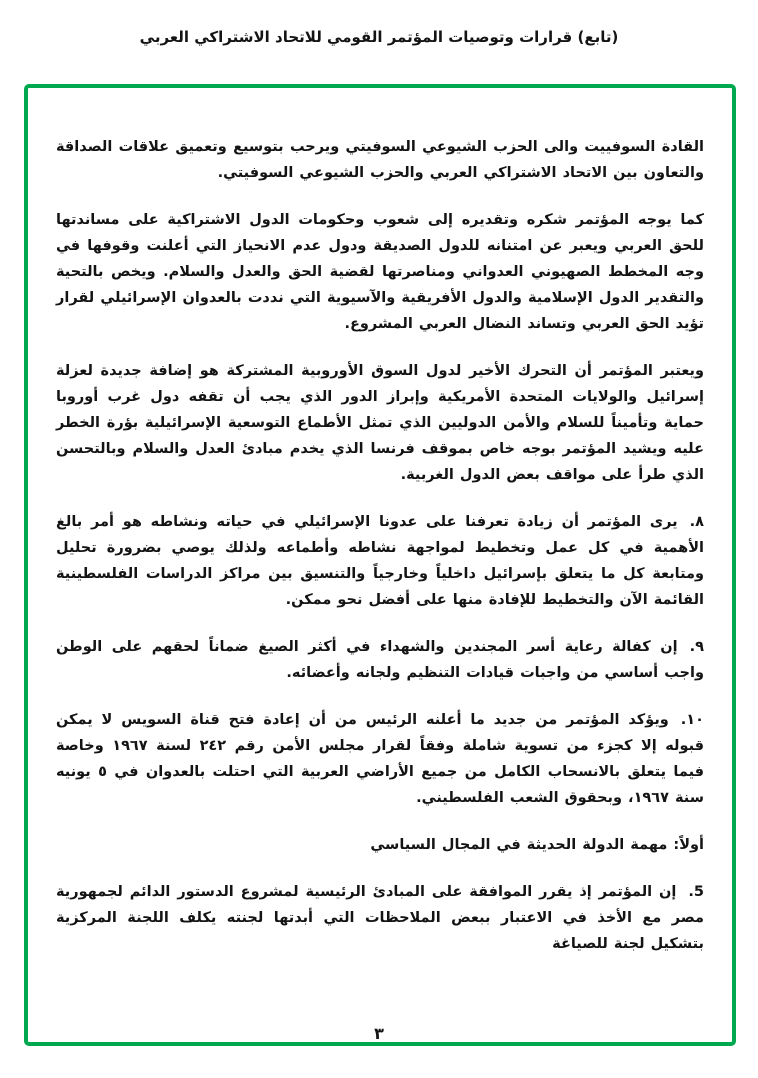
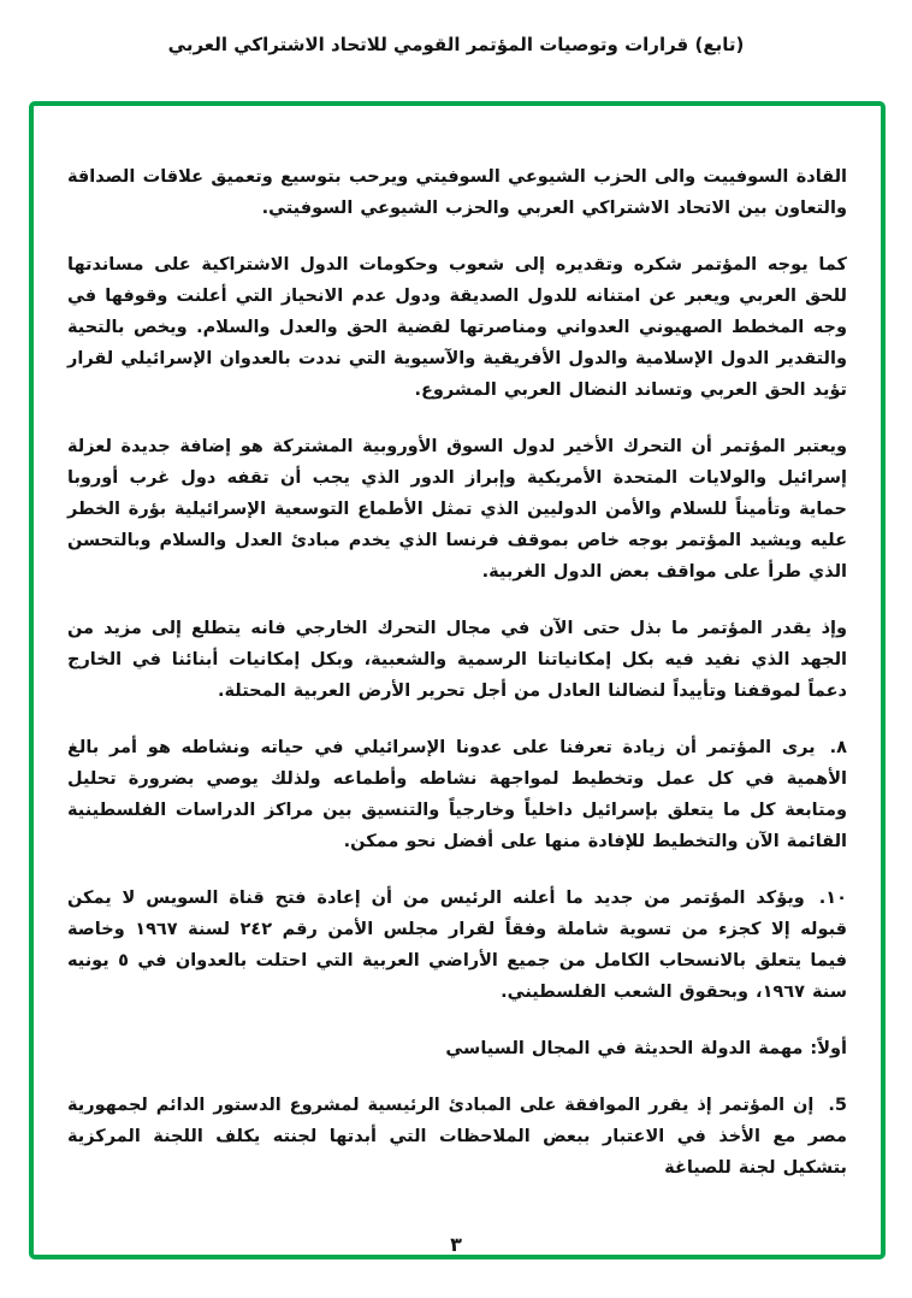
  (تابع) قرارات وتوصيات المؤتمر القومي للاتحاد الاشتراكي العربي
  القادة السوفييت والى الحزب الشيوعي السوفيتي ويرحب بتوسيع وتعميق علاقات الصداقة والتعاون بين الاتحاد الاشتراكي العربي والحزب الشيوعي السوفيتي.
  كما يوجه المؤتمر شكره وتقديره إلى شعوب وحكومات الدول الاشتراكية على مساندتها للحق العربي ويعبر عن امتنانه للدول الصديقة ودول عدم الانحياز التي أعلنت وقوفها في وجه المخطط الصهيوني العدواني ومناصرتها لقضية الحق والعدل والسلام. ويخص بالتحية والتقدير الدول الإسلامية والدول الأفريقية والآسيوية التي نددت بالعدوان الإسرائيلي لقرار تؤيد الحق العربي وتساند النضال العربي المشروع.
  ويعتبر المؤتمر أن التحرك الأخير لدول السوق الأوروبية المشتركة هو إضافة جديدة لعزلة إسرائيل والولايات المتحدة الأمريكية وإبراز الدور الذي يجب أن تقفه دول غرب أوروبا حماية وتأميناً للسلام والأمن الدوليين الذي تمثل الأطماع التوسعية الإسرائيلية بؤرة الخطر عليه ويشيد المؤتمر بوجه خاص بموقف فرنسا الذي يخدم مبادئ العدل والسلام وبالتحسن الذي طرأ على مواقف بعض الدول الغربية.
+ وإذ يقدر المؤتمر ما بذل حتى الآن في مجال التحرك الخارجي فانه يتطلع إلى مزيد من الجهد الذي نفيد فيه بكل إمكانياتنا الرسمية والشعبية، وبكل إمكانيات أبنائنا في الخارج دعماً لموقفنا وتأييداً لنضالنا العادل من أجل تحرير الأرض العربية المحتلة.
  ٨.يرى المؤتمر أن زيادة تعرفنا على عدونا الإسرائيلي في حياته ونشاطه هو أمر بالغ الأهمية في كل عمل وتخطيط لمواجهة نشاطه وأطماعه ولذلك يوصي بضرورة تحليل ومتابعة كل ما يتعلق بإسرائيل داخلياً وخارجياً والتنسيق بين مراكز الدراسات الفلسطينية القائمة الآن والتخطيط للإفادة منها على أفضل نحو ممكن.
- ٩.إن كفالة رعاية أسر المجندين والشهداء في أكثر الصيغ ضماناً لحقهم على الوطن واجب أساسي من واجبات قيادات التنظيم ولجانه وأعضائه.
  ١٠.ويؤكد المؤتمر من جديد ما أعلنه الرئيس من أن إعادة فتح قناة السويس لا يمكن قبوله إلا كجزء من تسوية شاملة وفقاً لقرار مجلس الأمن رقم ٢٤٢ لسنة ١٩٦٧ وخاصة فيما يتعلق بالانسحاب الكامل من جميع الأراضي العربية التي احتلت بالعدوان في ٥ يونيه سنة ١٩٦٧، وبحقوق الشعب الفلسطيني.
  أولاً: مهمة الدولة الحديثة في المجال السياسي
  5.إن المؤتمر إذ يقرر الموافقة على المبادئ الرئيسية لمشروع الدستور الدائم لجمهورية مصر مع الأخذ في الاعتبار ببعض الملاحظات التي أبدتها لجنته يكلف اللجنة المركزية بتشكيل لجنة للصياغة
  ٣
